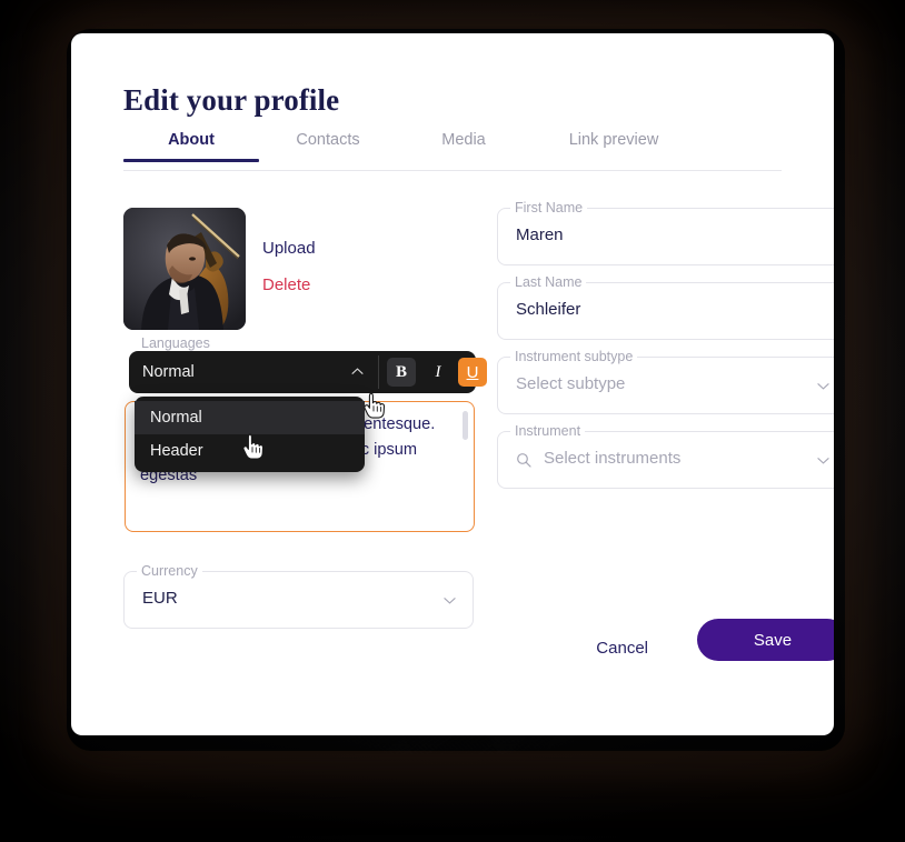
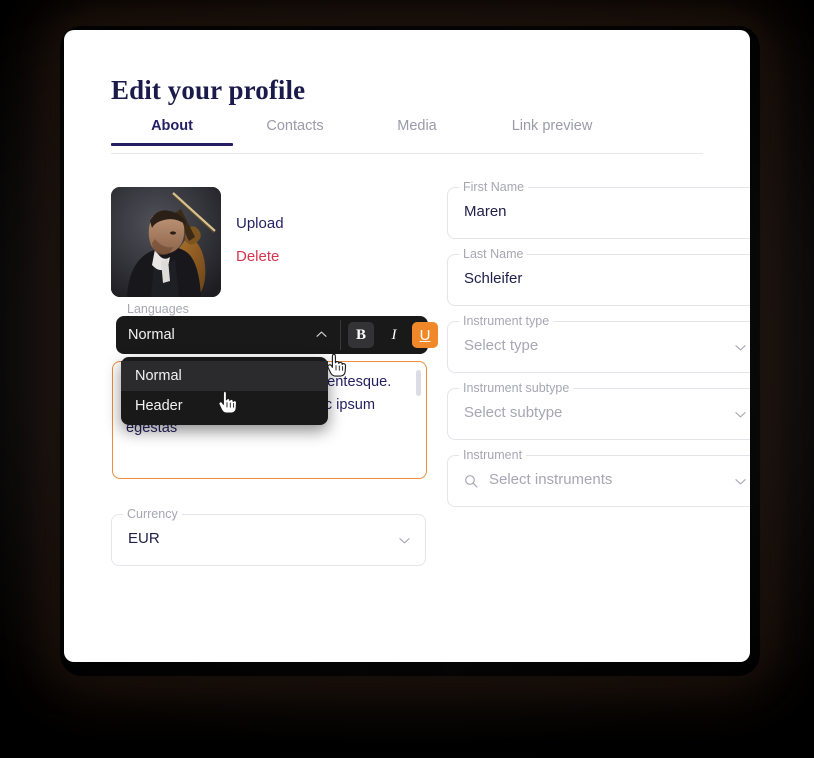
  Edit your profile
  About
  Contacts
  Media
  Link preview
  Upload
  Delete
  Languages
  Normal
  B
  I
  U
  Normal
  Header
  Currency
  EUR
  First Name
  Maren
  Last Name
  Schleifer
+ Instrument type
+ Select type
  Instrument subtype
  Select subtype
  Instrument
  Select instruments
- Cancel
- Save
